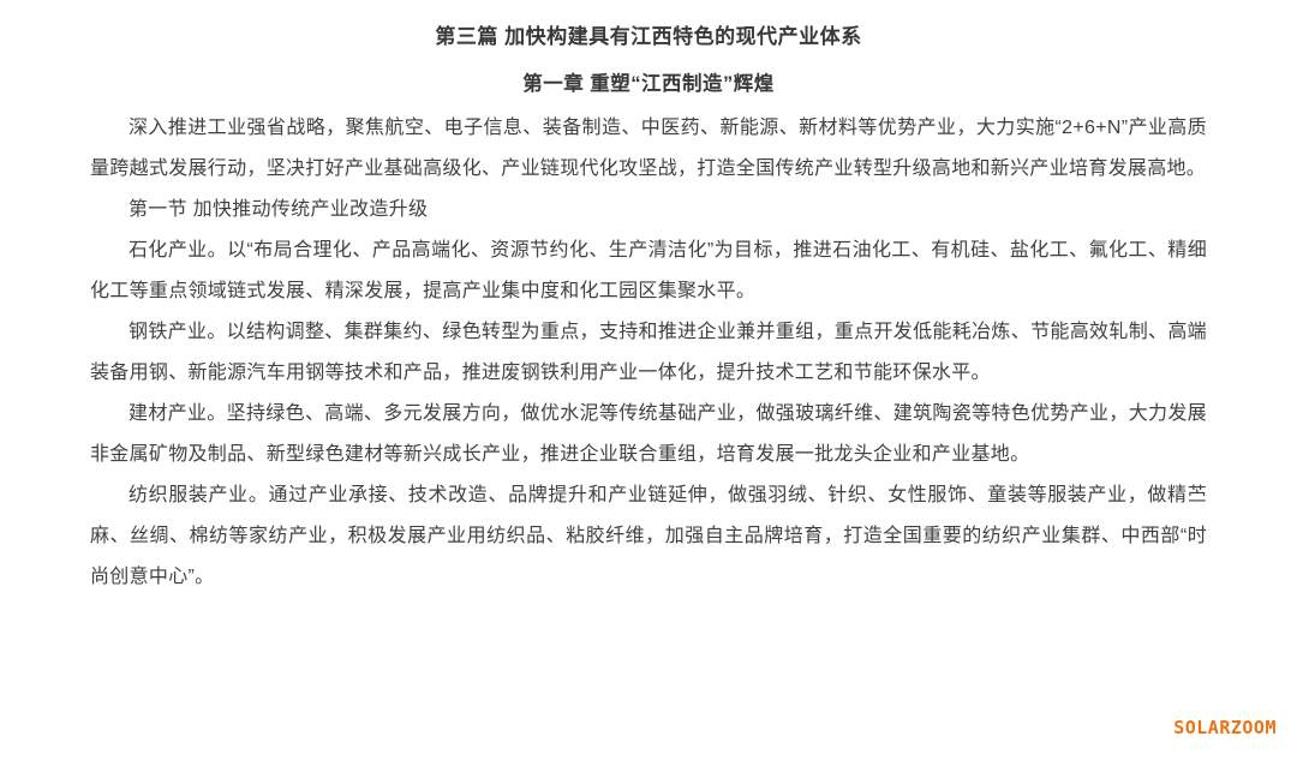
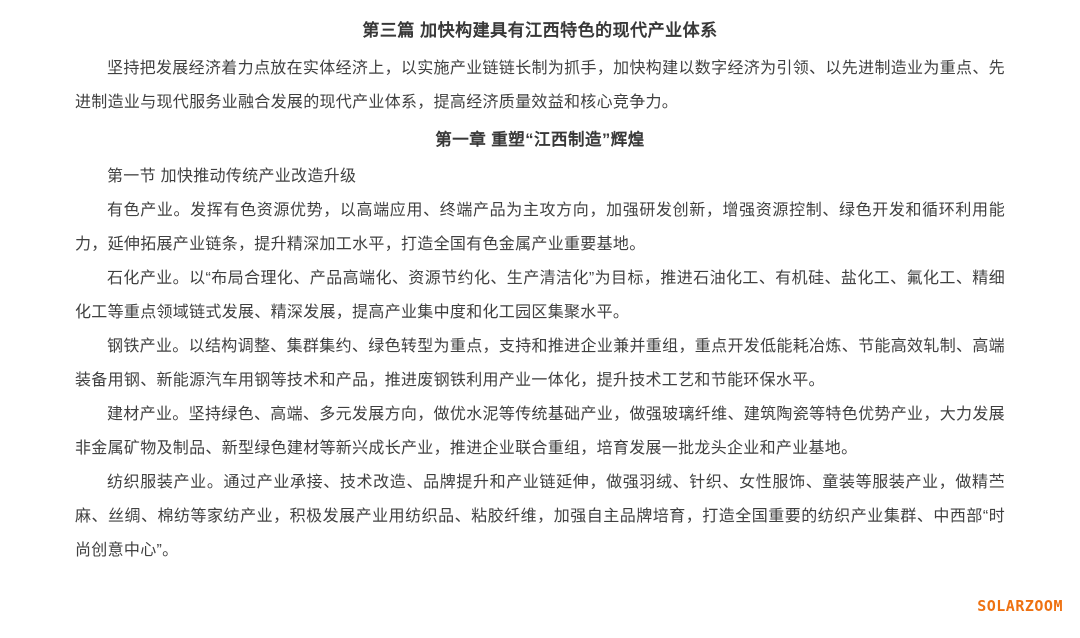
  第三篇 加快构建具有江西特色的现代产业体系
+ 坚持把发展经济着力点放在实体经济上，以实施产业链链长制为抓手，加快构建以数字经济为引领、以先进制造业为重点、先进制造业与现代服务业融合发展的现代产业体系，提高经济质量效益和核心竞争力。
  第一章 重塑“江西制造”辉煌
- 深入推进工业强省战略，聚焦航空、电子信息、装备制造、中医药、新能源、新材料等优势产业，大力实施“2+6+N”产业高质量跨越式发展行动，坚决打好产业基础高级化、产业链现代化攻坚战，打造全国传统产业转型升级高地和新兴产业培育发展高地。
  第一节 加快推动传统产业改造升级
+ 有色产业。发挥有色资源优势，以高端应用、终端产品为主攻方向，加强研发创新，增强资源控制、绿色开发和循环利用能力，延伸拓展产业链条，提升精深加工水平，打造全国有色金属产业重要基地。
  石化产业。以“布局合理化、产品高端化、资源节约化、生产清洁化”为目标，推进石油化工、有机硅、盐化工、氟化工、精细化工等重点领域链式发展、精深发展，提高产业集中度和化工园区集聚水平。
  钢铁产业。以结构调整、集群集约、绿色转型为重点，支持和推进企业兼并重组，重点开发低能耗冶炼、节能高效轧制、高端装备用钢、新能源汽车用钢等技术和产品，推进废钢铁利用产业一体化，提升技术工艺和节能环保水平。
  建材产业。坚持绿色、高端、多元发展方向，做优水泥等传统基础产业，做强玻璃纤维、建筑陶瓷等特色优势产业，大力发展非金属矿物及制品、新型绿色建材等新兴成长产业，推进企业联合重组，培育发展一批龙头企业和产业基地。
  纺织服装产业。通过产业承接、技术改造、品牌提升和产业链延伸，做强羽绒、针织、女性服饰、童装等服装产业，做精苎麻、丝绸、棉纺等家纺产业，积极发展产业用纺织品、粘胶纤维，加强自主品牌培育，打造全国重要的纺织产业集群、中西部“时尚创意中心”。
  SOLARZOOM
